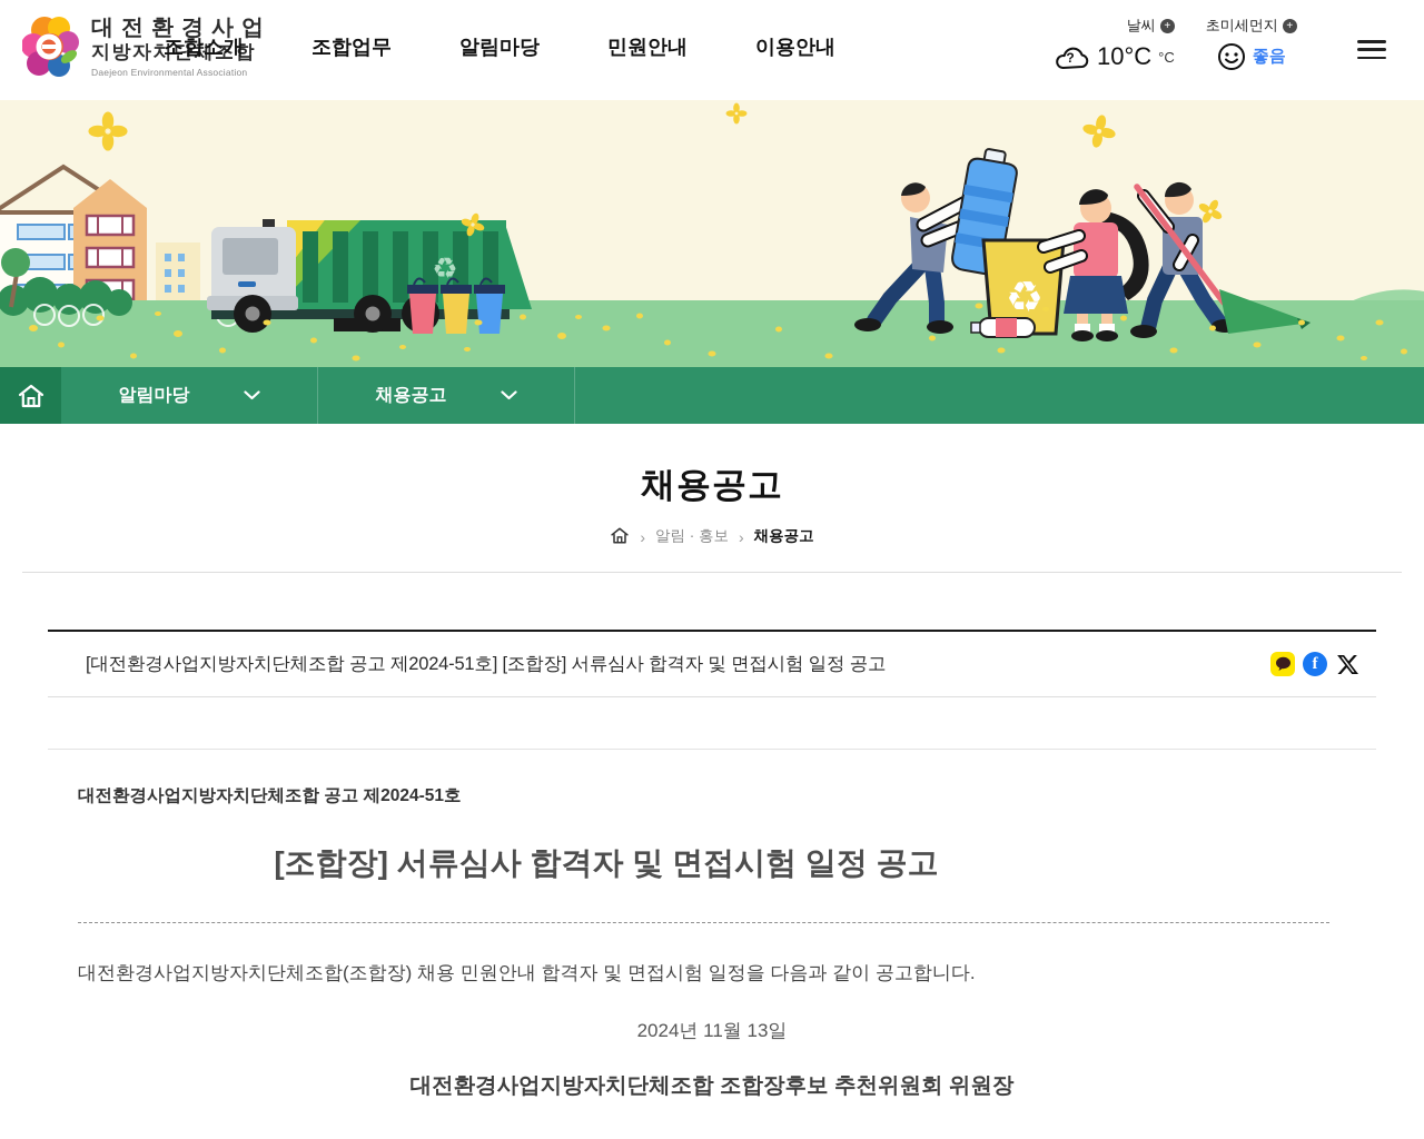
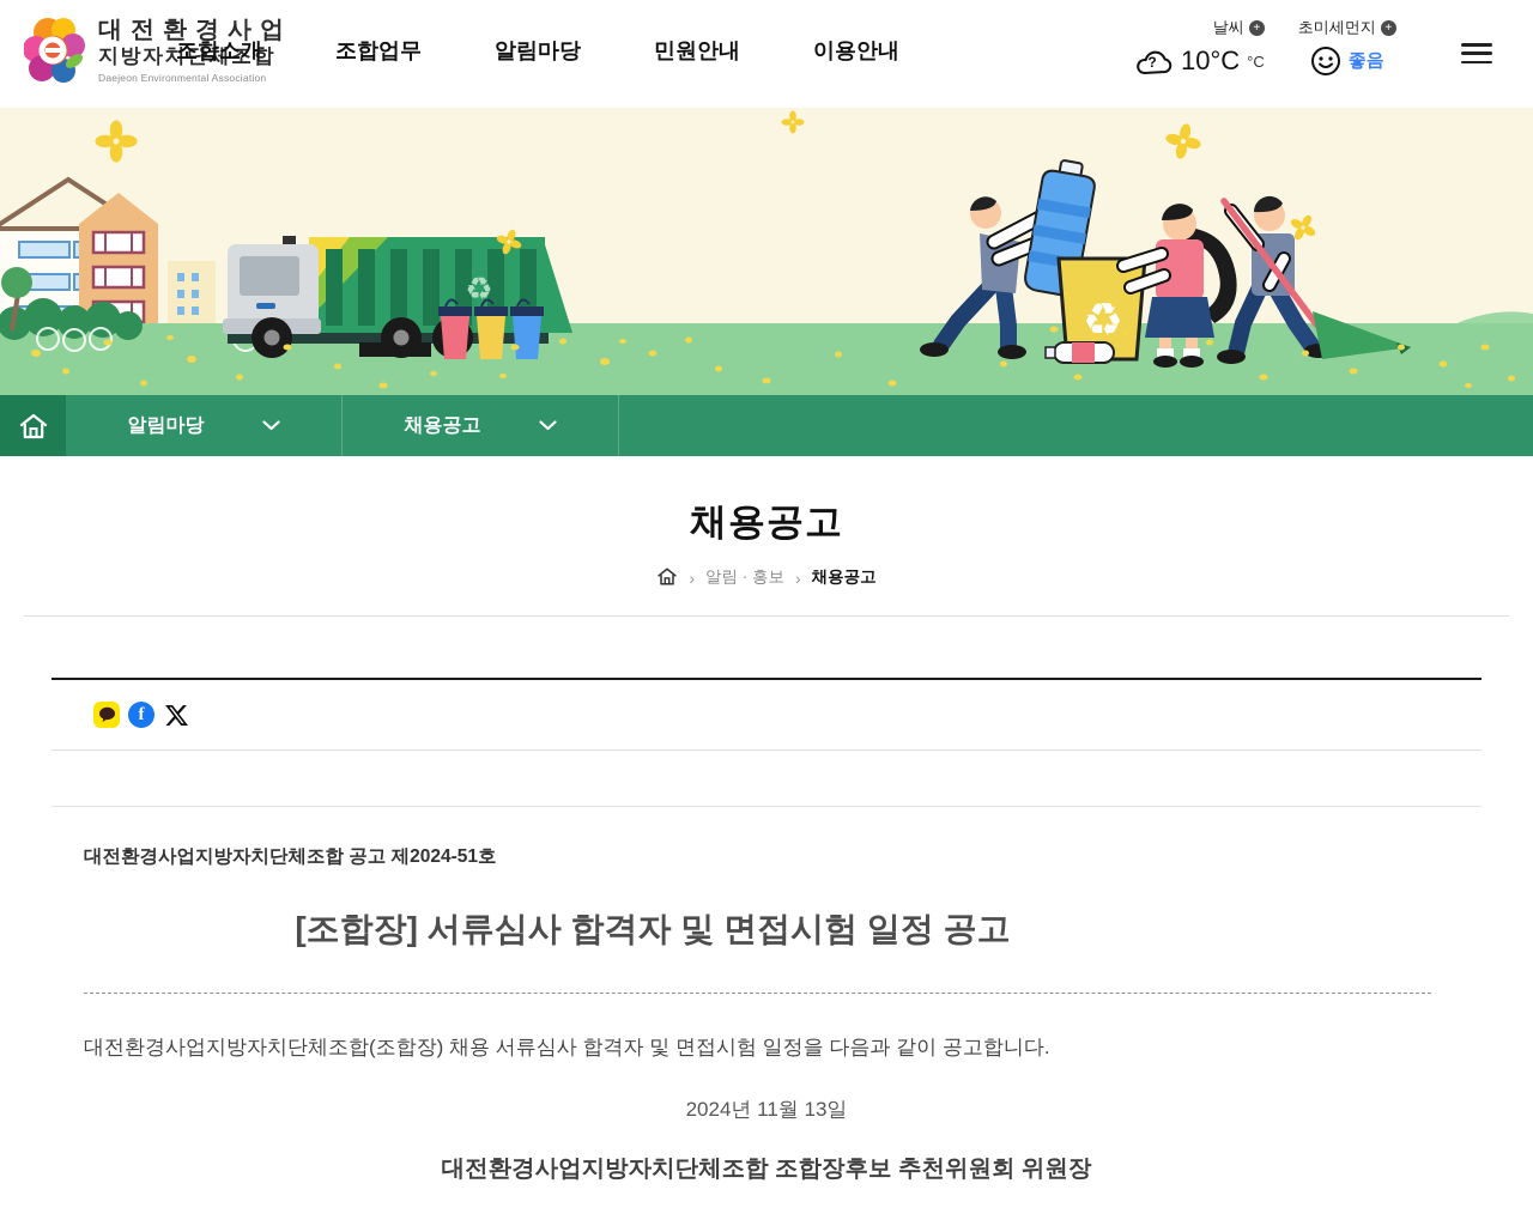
  대전환경사업
  지방자치단체조합
  Daejeon Environmental Association
  조합소개
  조합업무
  알림마당
  민원안내
  이용안내
  날씨
  +
  ?
  10°C
  °C
  초미세먼지
  +
  좋음
  ♻
  ♻
  알림마당
  채용공고
  채용공고
  ›
  알림 · 홍보
  ›
  채용공고
- [대전환경사업지방자치단체조합 공고 제2024-51호] [조합장] 서류심사 합격자 및 면접시험 일정 공고
  f
  대전환경사업지방자치단체조합 공고 제2024-51호
  [조합장] 서류심사 합격자 및 면접시험 일정 공고
- 대전환경사업지방자치단체조합(조합장) 채용 민원안내 합격자 및 면접시험 일정을 다음과 같이 공고합니다.
+ 대전환경사업지방자치단체조합(조합장) 채용 서류심사 합격자 및 면접시험 일정을 다음과 같이 공고합니다.
  2024년 11월 13일
  대전환경사업지방자치단체조합 조합장후보 추천위원회 위원장
